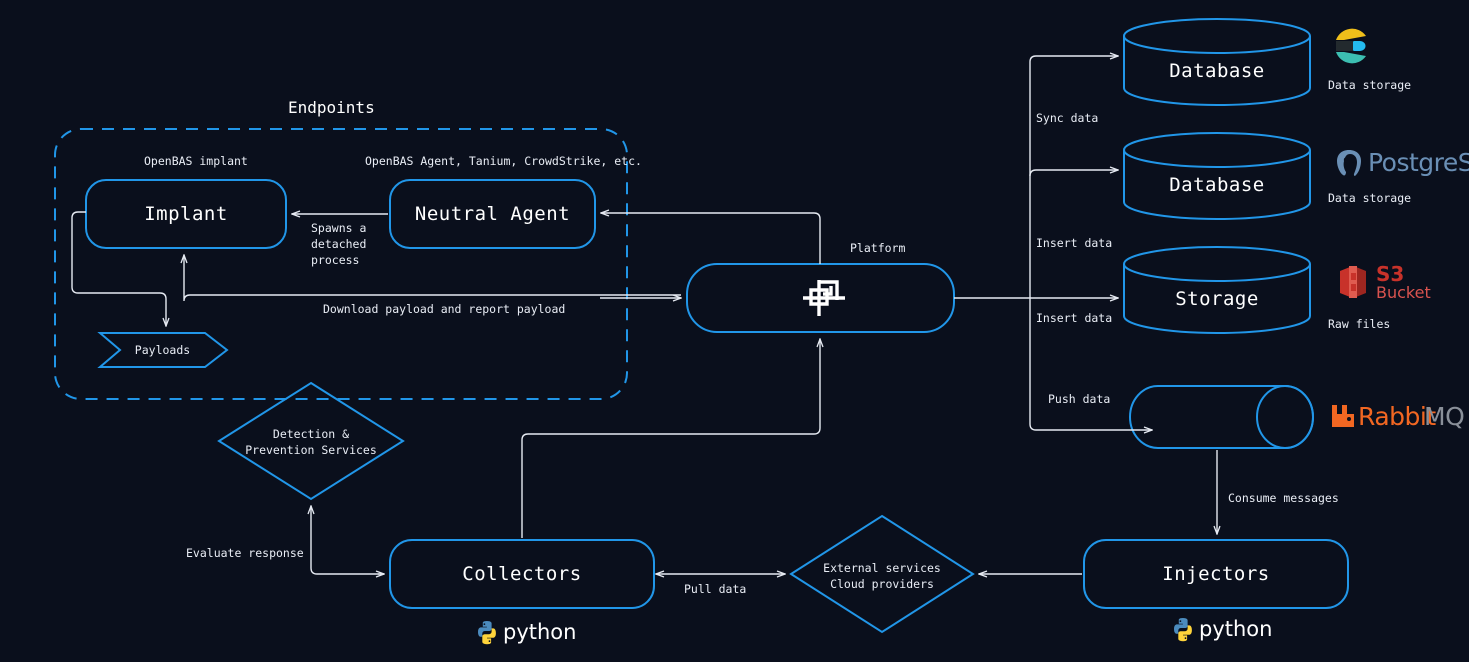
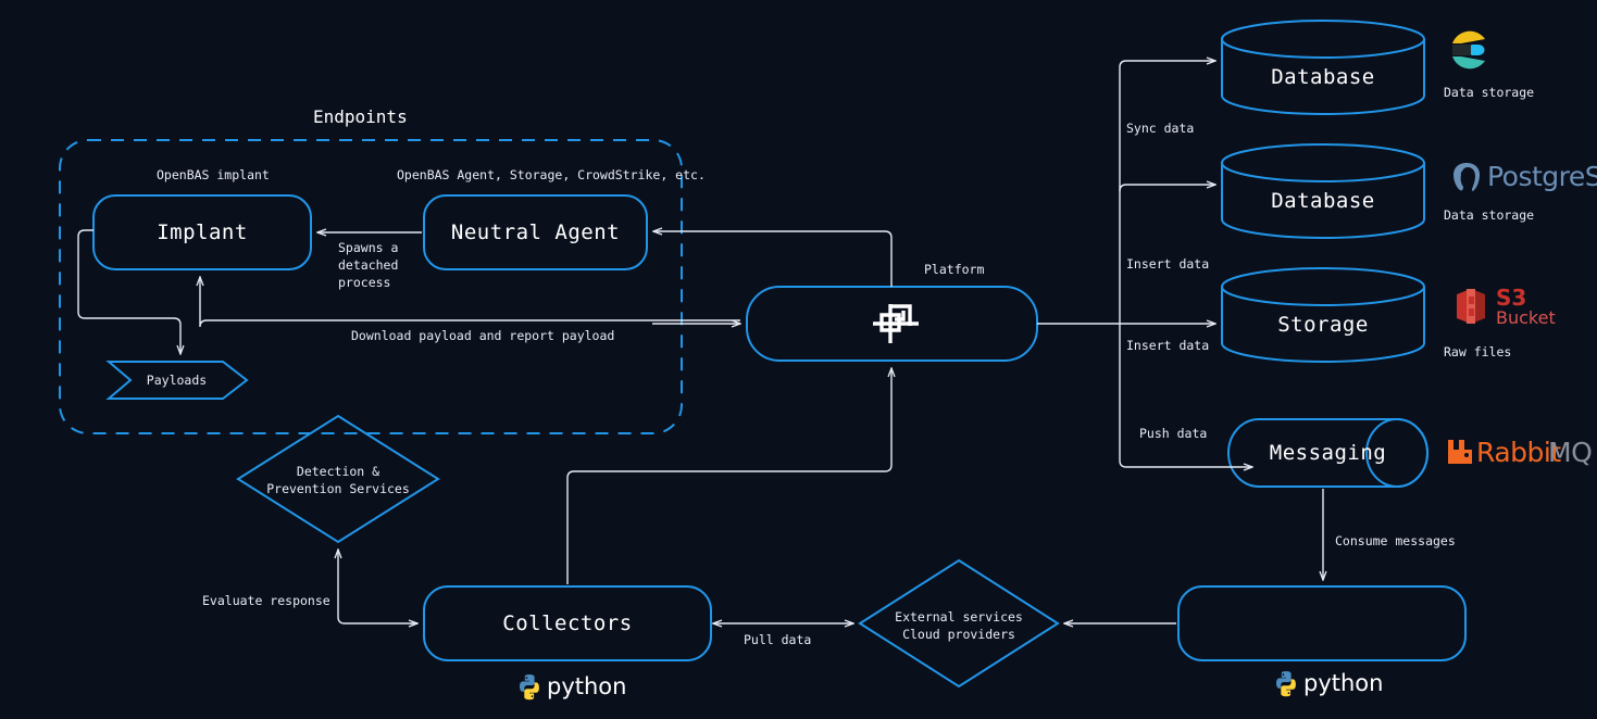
  Endpoints
  OpenBAS implant
- OpenBAS Agent, Tanium, CrowdStrike, etc.
+ OpenBAS Agent, Storage, CrowdStrike, etc.
  Implant
  Neutral Agent
  Payloads
  Spawns a
  detached
  process
  Download payload and report payload
  Platform
  Sync data
  Insert data
  Insert data
  Push data
  Consume messages
  Evaluate response
  Pull data
  Database
  Database
  Storage
+ Messaging
  Detection &
  Prevention Services
  External services
  Cloud providers
  Collectors
- Injectors
  Data storage
  PostgreS
  Data storage
  S3
  Bucket
  Raw files
  Rabbit
  MQ
  python
  python
